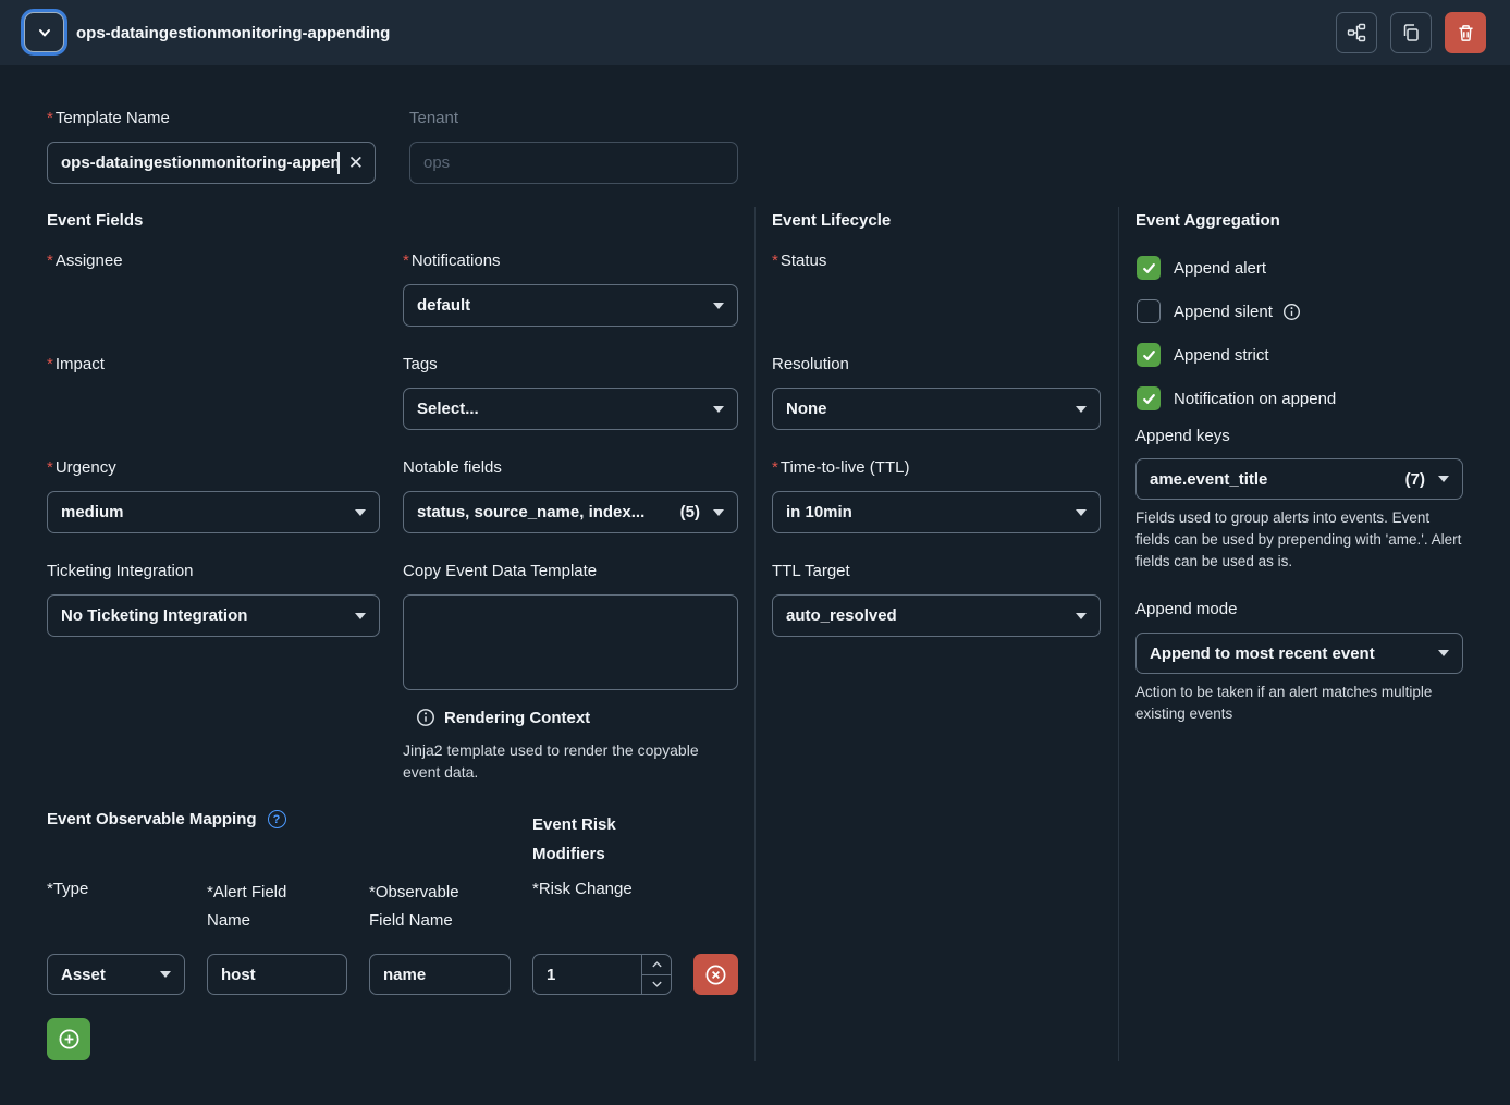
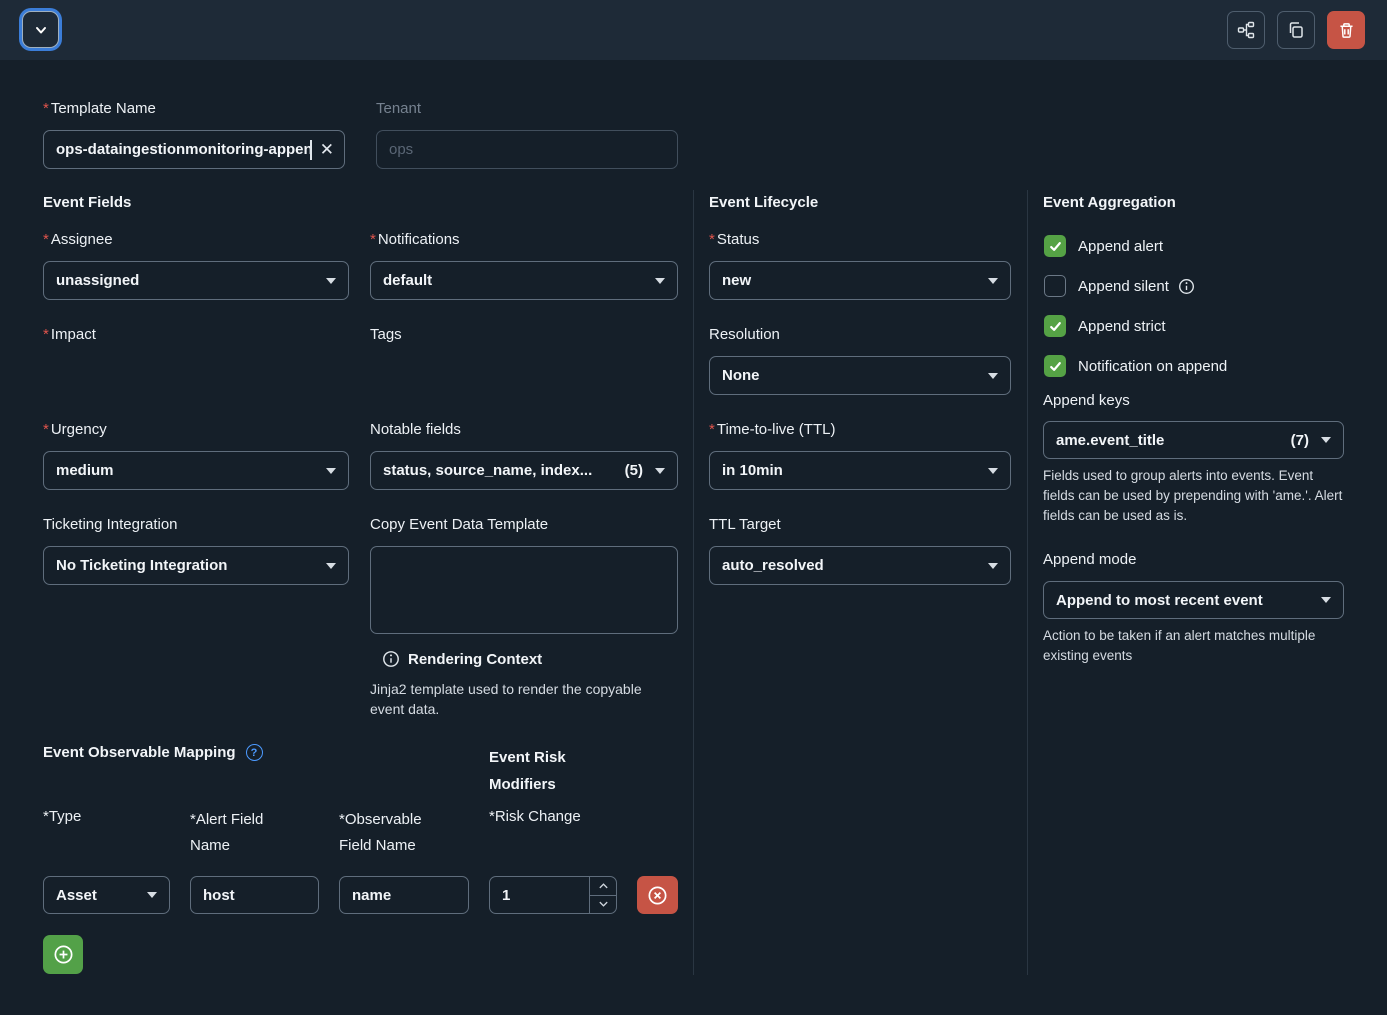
- ops-dataingestionmonitoring-appending
  *Template Name
  ops-dataingestionmonitoring-appen
  ✕
  Tenant
  ops
  Event Fields
  Event Lifecycle
  Event Aggregation
  *Assignee
+ unassigned
  *Impact
  *Urgency
  medium
  Ticketing Integration
  No Ticketing Integration
  *Notifications
  default
  Tags
- Select...
  Notable fields
  status, source_name, index...
  (5)
  Copy Event Data Template
  Rendering Context
  Jinja2 template used to render the copyable event data.
  *Status
+ new
  Resolution
  None
  *Time-to-live (TTL)
  in 10min
  TTL Target
  auto_resolved
  Append alert
  Append silent
  Append strict
  Notification on append
  Append keys
  ame.event_title
  (7)
  Fields used to group alerts into events. Event fields can be used by prepending with 'ame.'. Alert fields can be used as is.
  Append mode
  Append to most recent event
  Action to be taken if an alert matches multiple existing events
  Event Observable Mapping
  ?
  Event Risk Modifiers
  *Type
  *Alert Field Name
  *Observable Field Name
  *Risk Change
  Asset
  host
  name
  1
